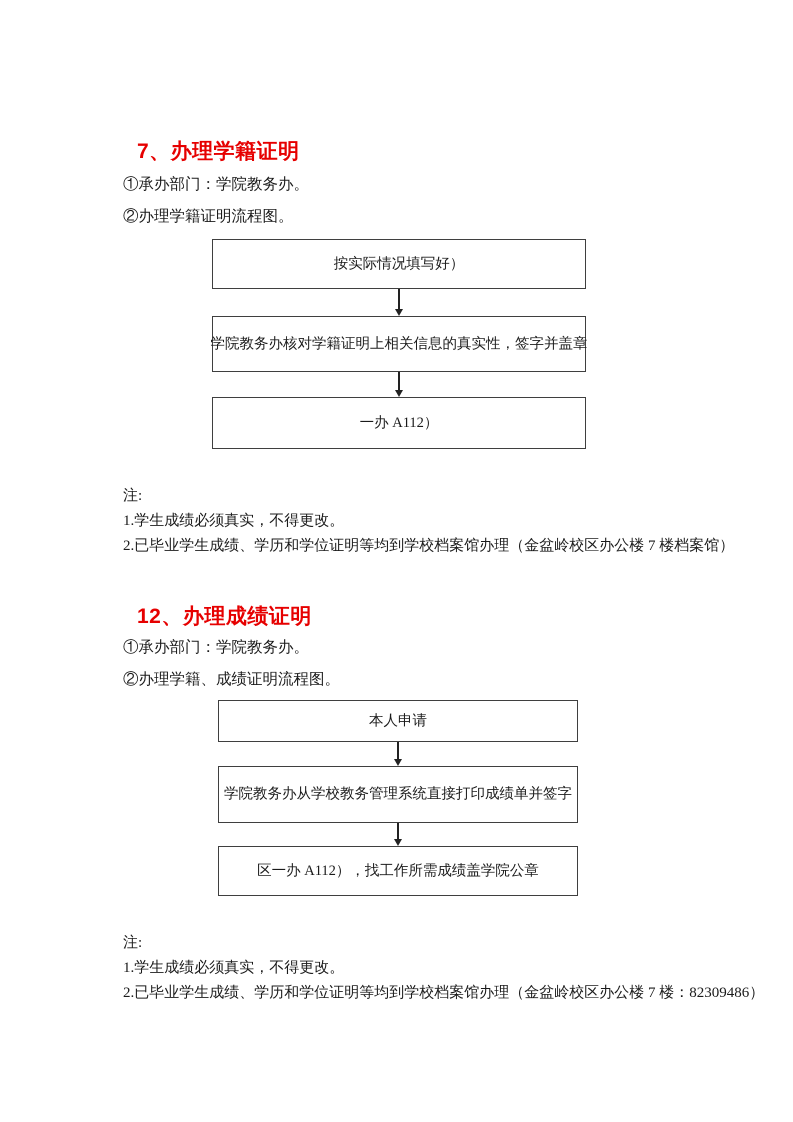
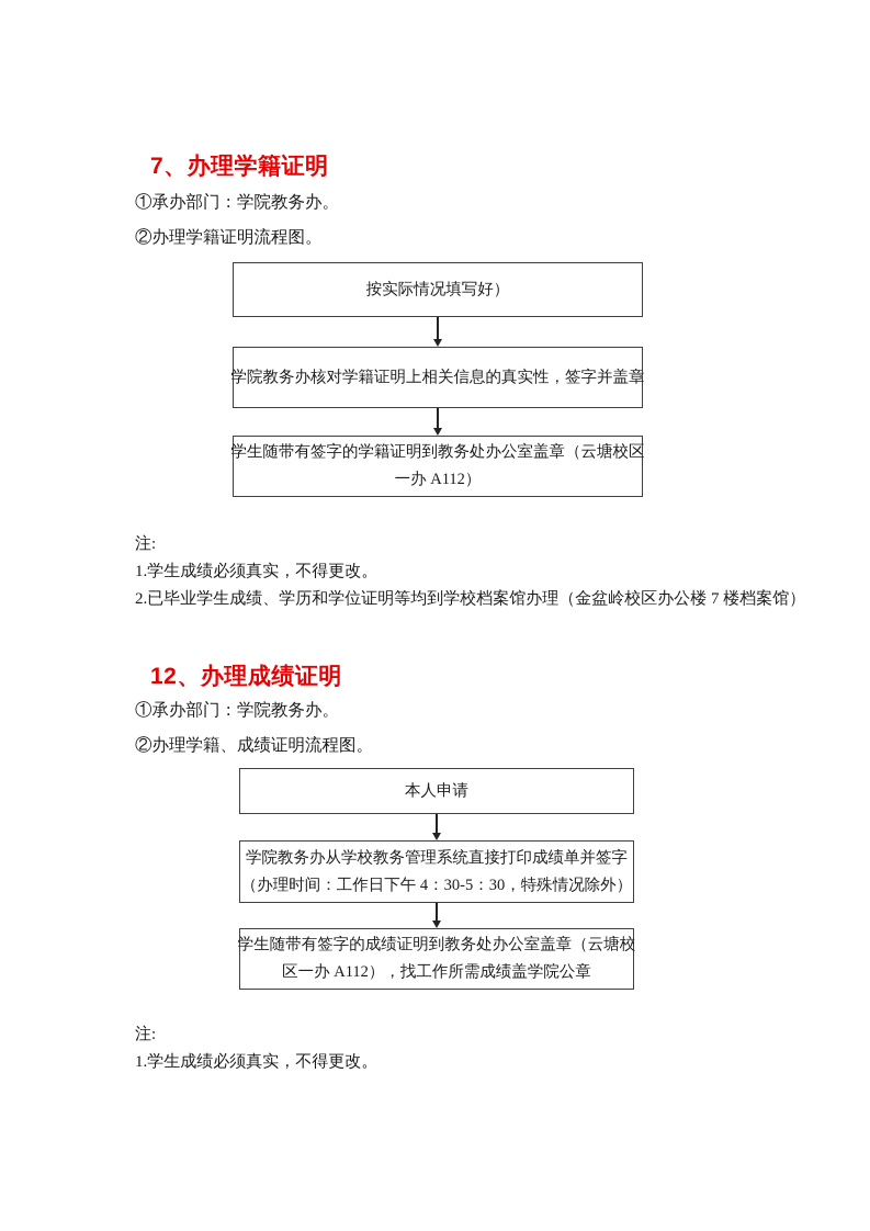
  7、办理学籍证明
  ①承办部门：学院教务办。
  ②办理学籍证明流程图。
  按实际情况填写好）
  学院教务办核对学籍证明上相关信息的真实性，签字并盖章
+ 学生随带有签字的学籍证明到教务处办公室盖章（云塘校区
  一办 A112）
  注:
  1.学生成绩必须真实，不得更改。
  2.已毕业学生成绩、学历和学位证明等均到学校档案馆办理（金盆岭校区办公楼 7 楼档案馆）
  12、办理成绩证明
  ①承办部门：学院教务办。
  ②办理学籍、成绩证明流程图。
  本人申请
  学院教务办从学校教务管理系统直接打印成绩单并签字
+ （办理时间：工作日下午 4：30-5：30，特殊情况除外）
+ 学生随带有签字的成绩证明到教务处办公室盖章（云塘校
  区一办 A112），找工作所需成绩盖学院公章
  注:
  1.学生成绩必须真实，不得更改。
- 2.已毕业学生成绩、学历和学位证明等均到学校档案馆办理（金盆岭校区办公楼 7 楼：82309486）
